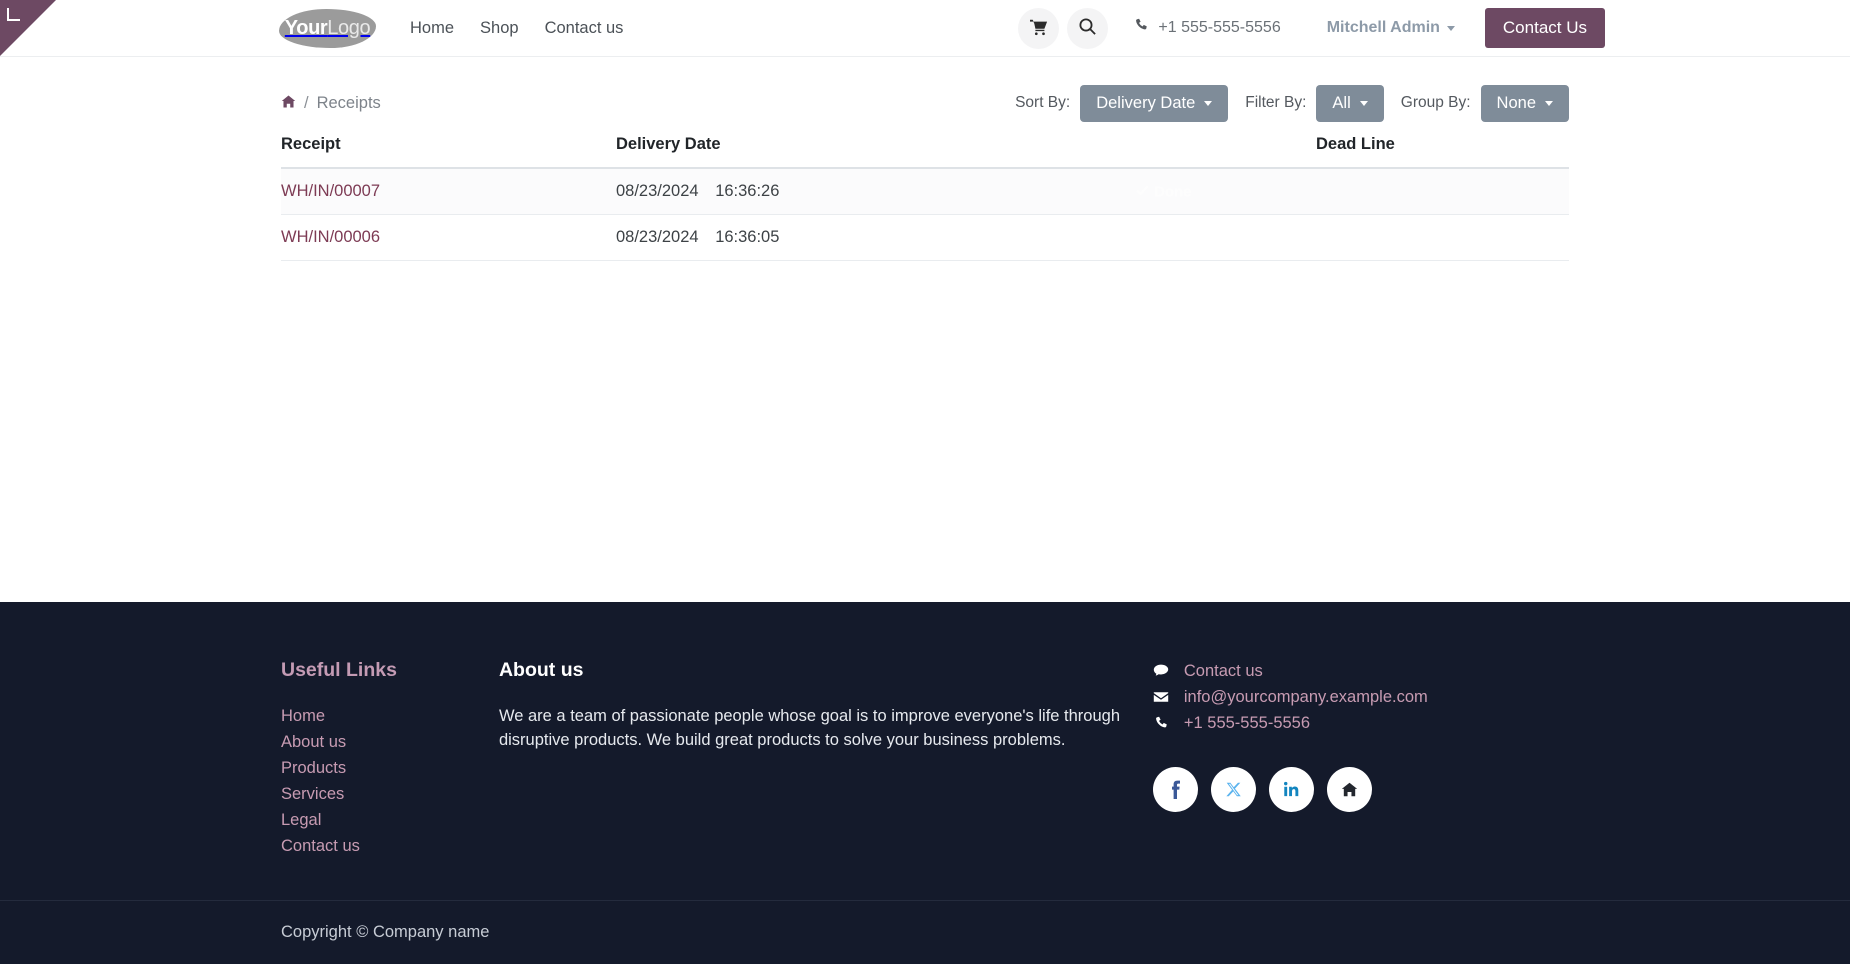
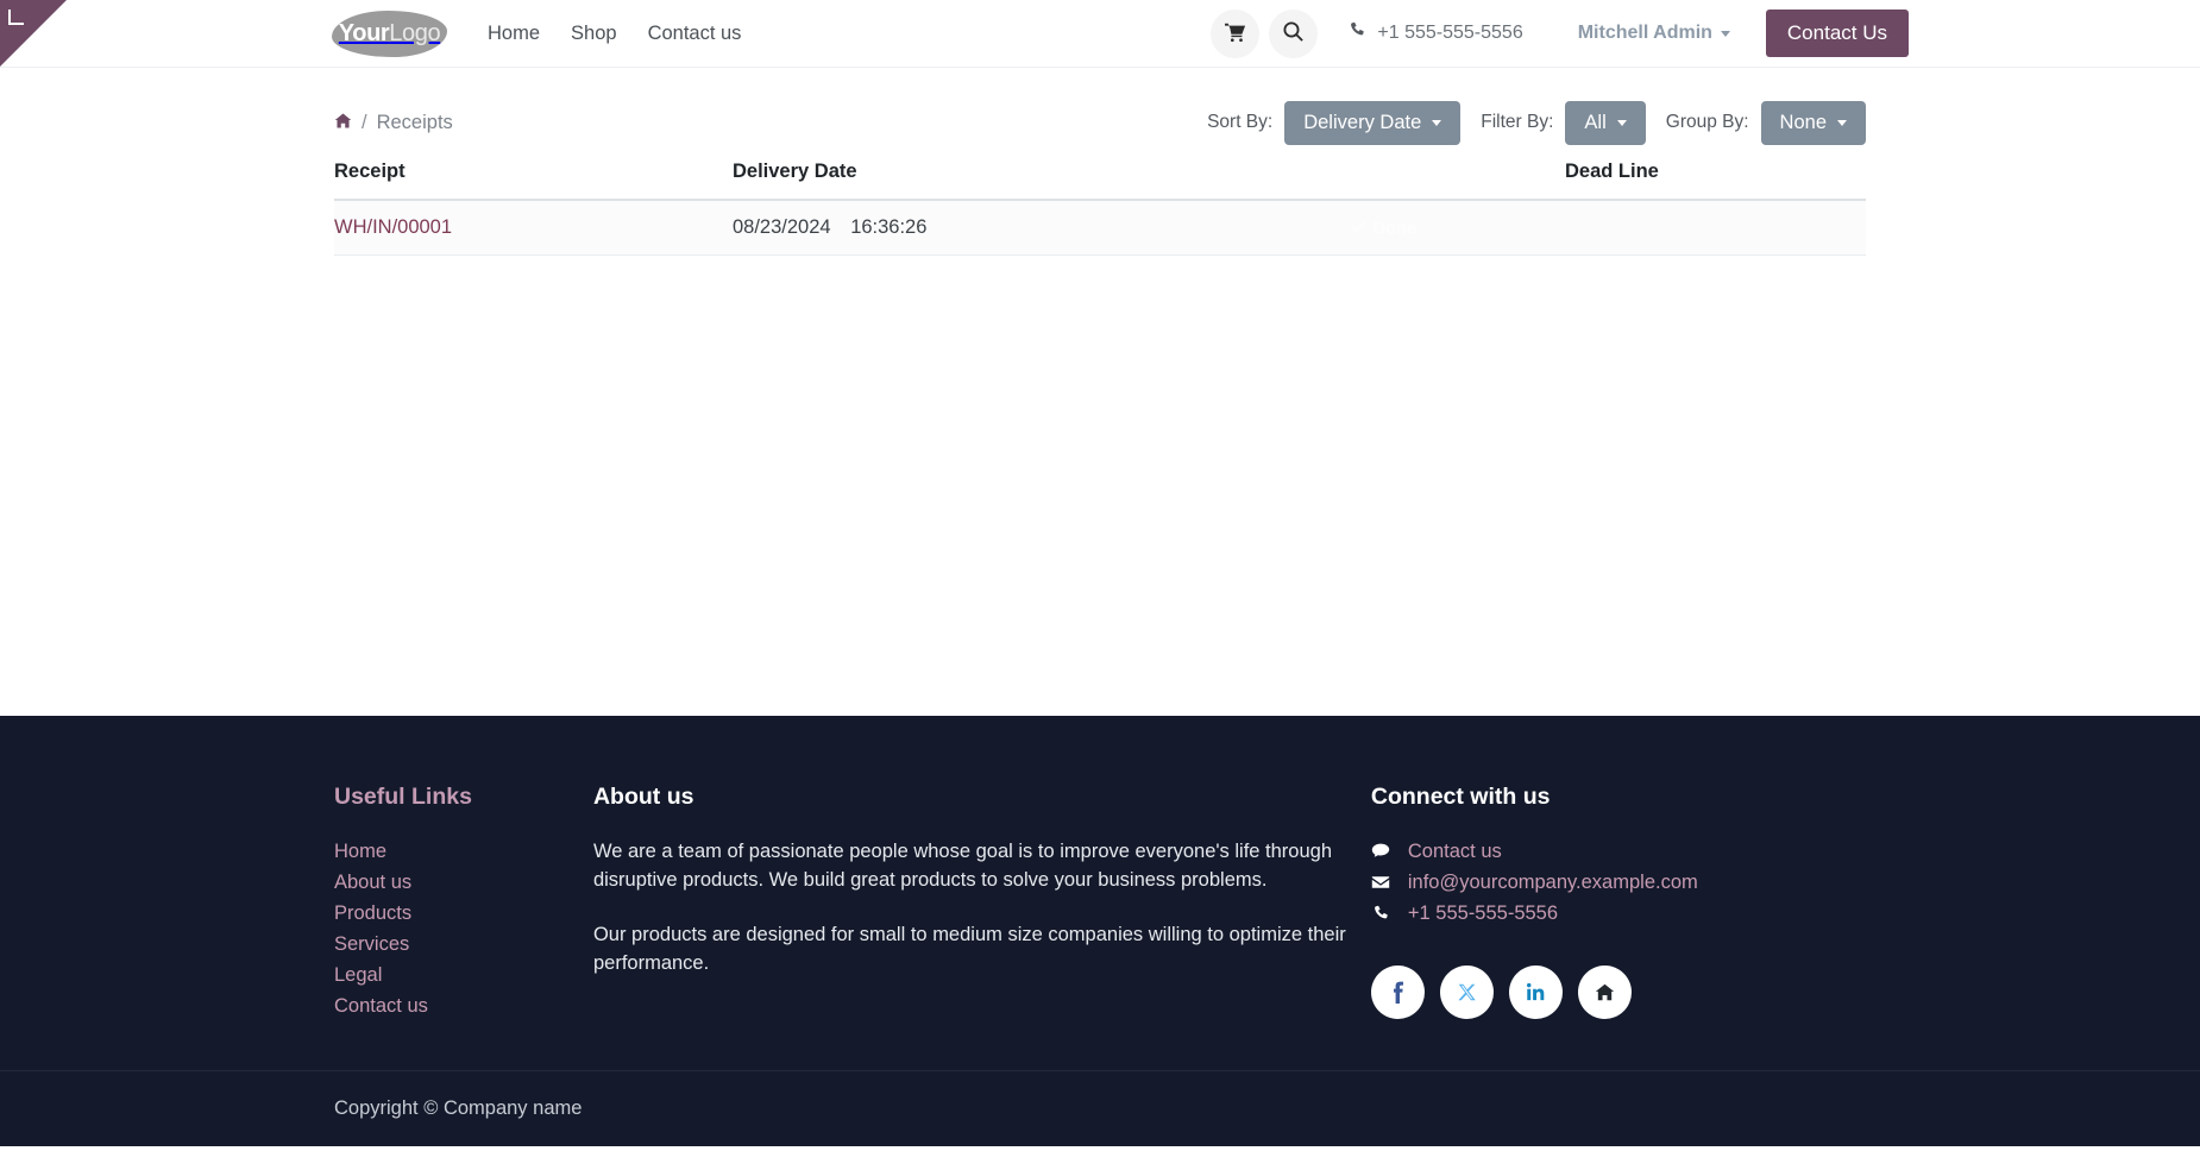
  YourLogo
  Home
  Shop
  Contact us
  +1 555-555-5556
  Mitchell Admin
  Contact Us
  /
  Receipts
  Sort By:
  Delivery Date
  Filter By:
  All
  Group By:
  None
  Receipt	Delivery Date	Dead Line
- WH/IN/00007	08/23/2024 16:36:26
+ WH/IN/00001	08/23/2024 16:36:26
- WH/IN/00006	08/23/2024 16:36:05
  Useful Links
  Home
  About us
  Products
  Services
  Legal
  Contact us
  About us
  We are a team of passionate people whose goal is to improve everyone's life through disruptive products. We build great products to solve your business problems.
+ Our products are designed for small to medium size companies willing to optimize their performance.
+ Connect with us
  Contact us
  info@yourcompany.example.com
  +1 555-555-5556
  Copyright © Company name
